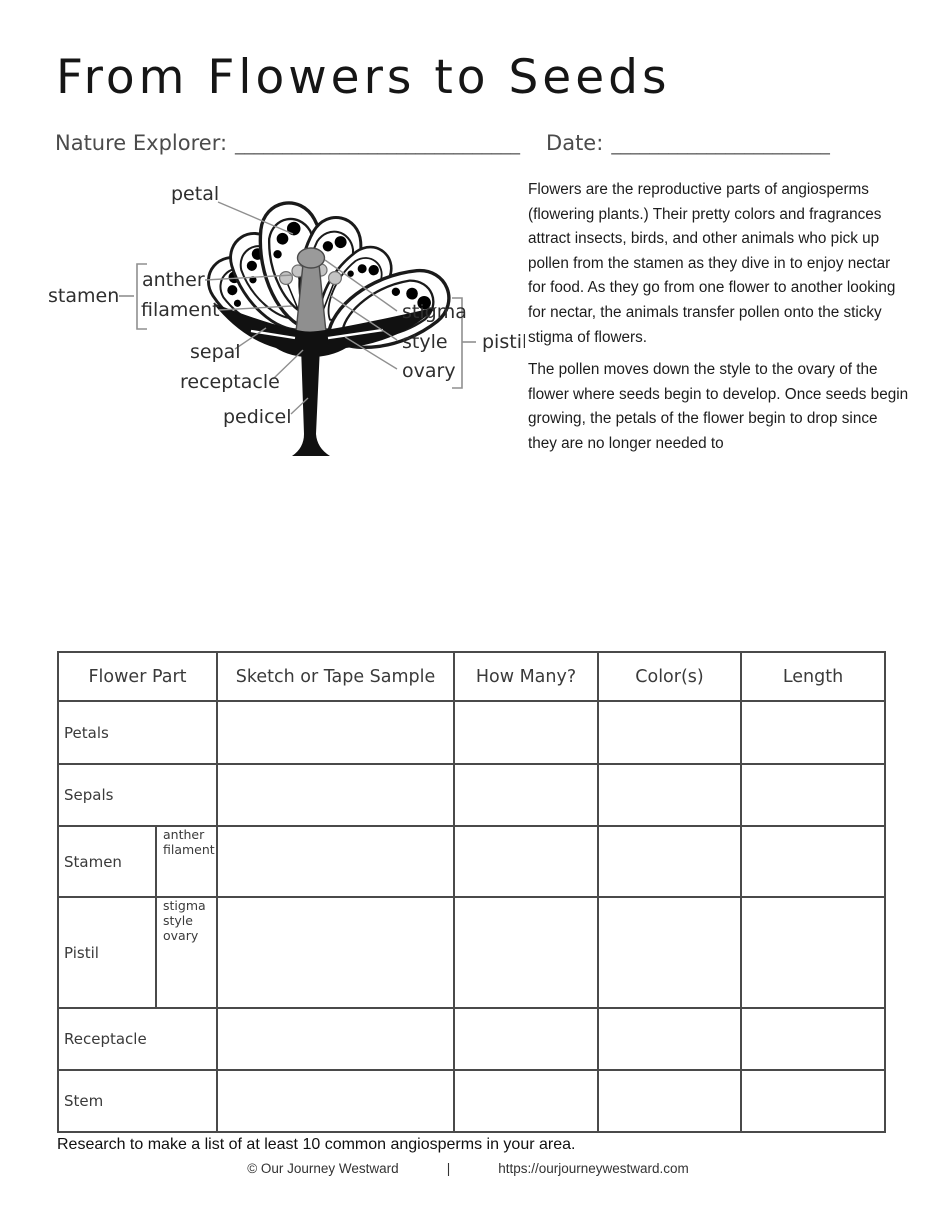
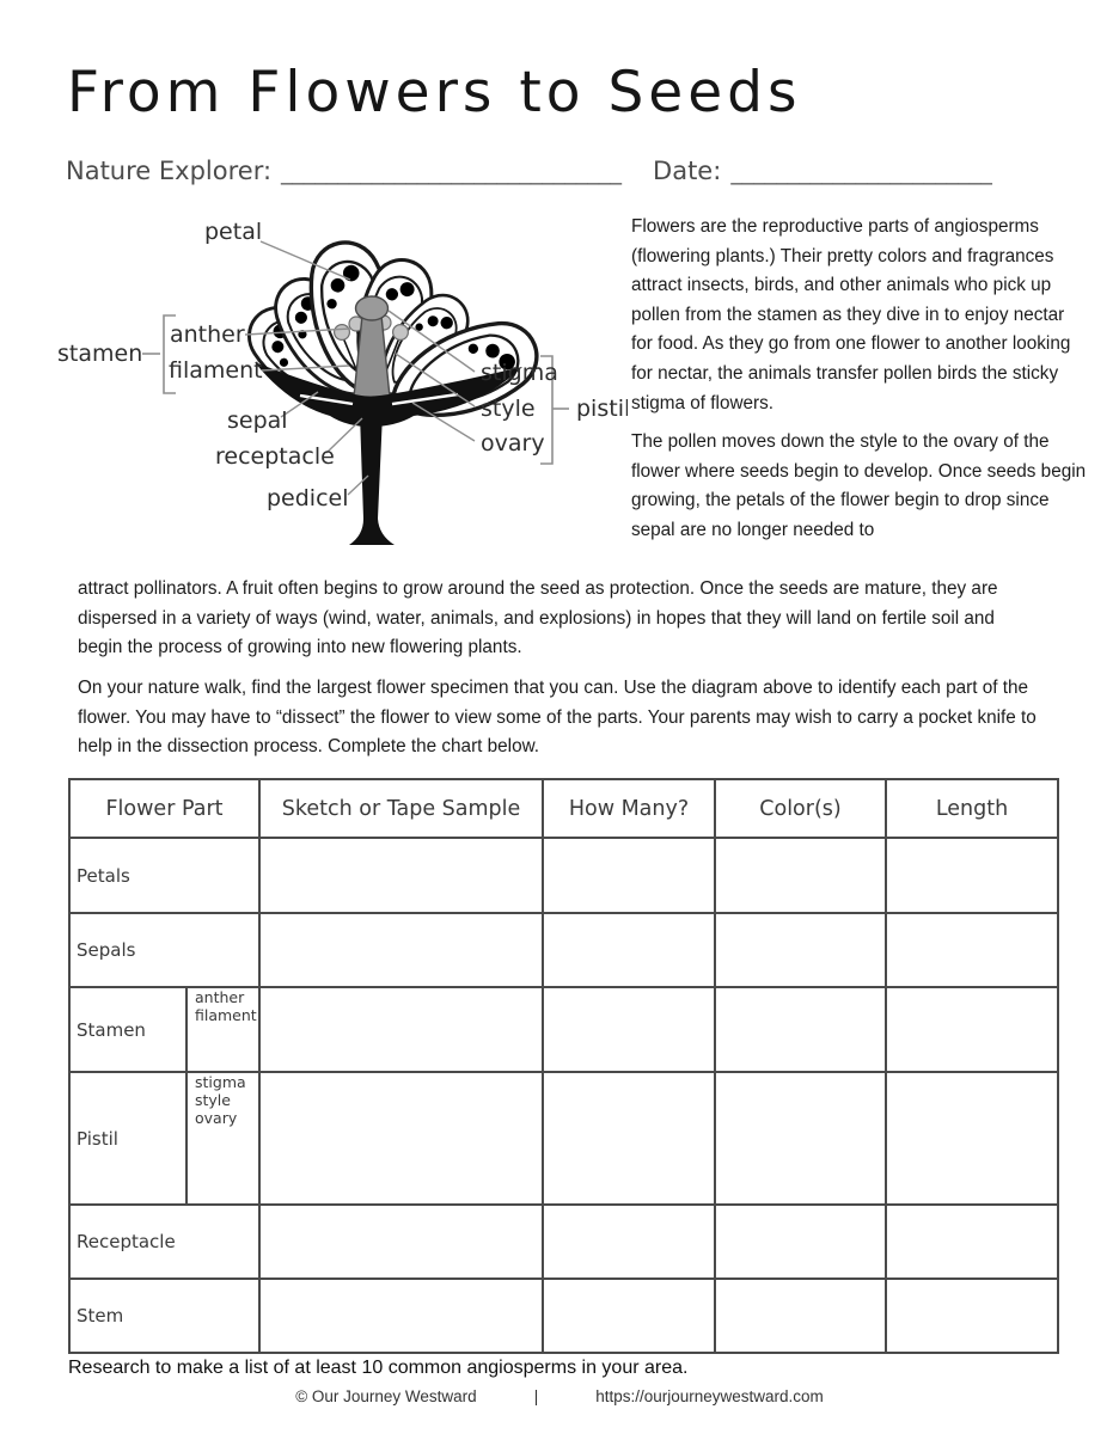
  From Flowers to Seeds
  Nature Explorer:
  ______________________________
  Date:
  _______________________
  petal
  stamen
  anther
  filament
  sepal
  receptacle
  pedicel
  stigma
  style
  ovary
  pistil
- Flowers are the reproductive parts of angiosperms (flowering plants.) Their pretty colors and fragrances attract insects, birds, and other animals who pick up pollen from the stamen as they dive in to enjoy nectar for food. As they go from one flower to another looking for nectar, the animals transfer pollen onto the sticky stigma of flowers.
+ Flowers are the reproductive parts of angiosperms (flowering plants.) Their pretty colors and fragrances attract insects, birds, and other animals who pick up pollen from the stamen as they dive in to enjoy nectar for food. As they go from one flower to another looking for nectar, the animals transfer pollen birds the sticky stigma of flowers.
- The pollen moves down the style to the ovary of the flower where seeds begin to develop. Once seeds begin growing, the petals of the flower begin to drop since they are no longer needed to
+ The pollen moves down the style to the ovary of the flower where seeds begin to develop. Once seeds begin growing, the petals of the flower begin to drop since sepal are no longer needed to
+ attract pollinators. A fruit often begins to grow around the seed as protection. Once the seeds are mature, they are dispersed in a variety of ways (wind, water, animals, and explosions) in hopes that they will land on fertile soil and begin the process of growing into new flowering plants.
+ On your nature walk, find the largest flower specimen that you can. Use the diagram above to identify each part of the flower. You may have to “dissect” the flower to view some of the parts. Your parents may wish to carry a pocket knife to help in the dissection process. Complete the chart below.
  Flower Part	Sketch or Tape Sample	How Many?	Color(s)	Length
  Petals
  Sepals
  Stamen	anther filament
  Pistil	stigma style ovary
  Receptacle
  Stem
  Research to make a list of at least 10 common angiosperms in your area.
  © Our Journey Westward
  |
  https://ourjourneywestward.com
